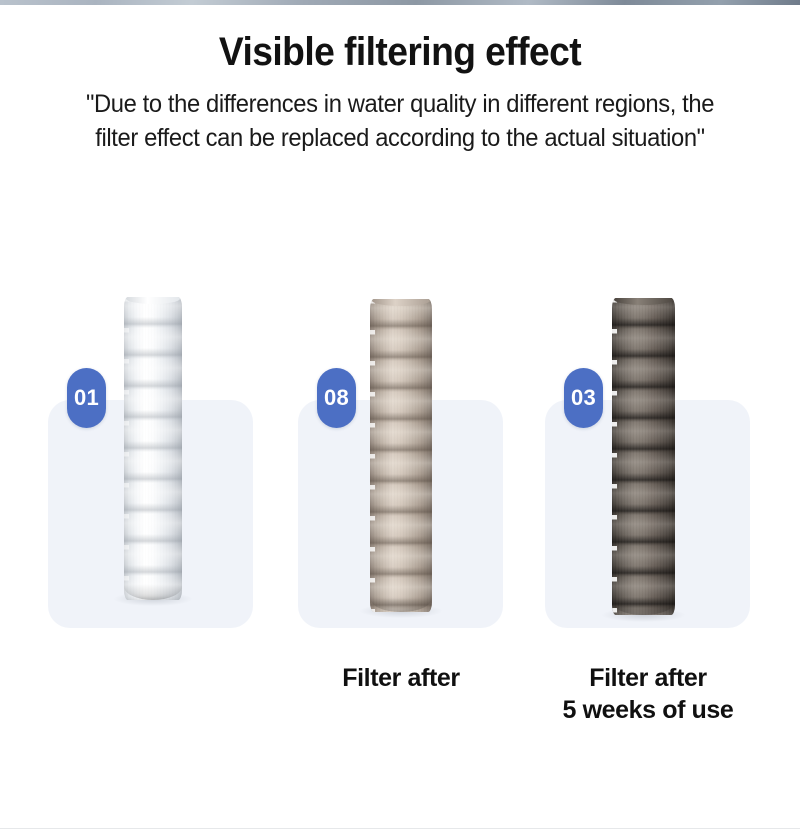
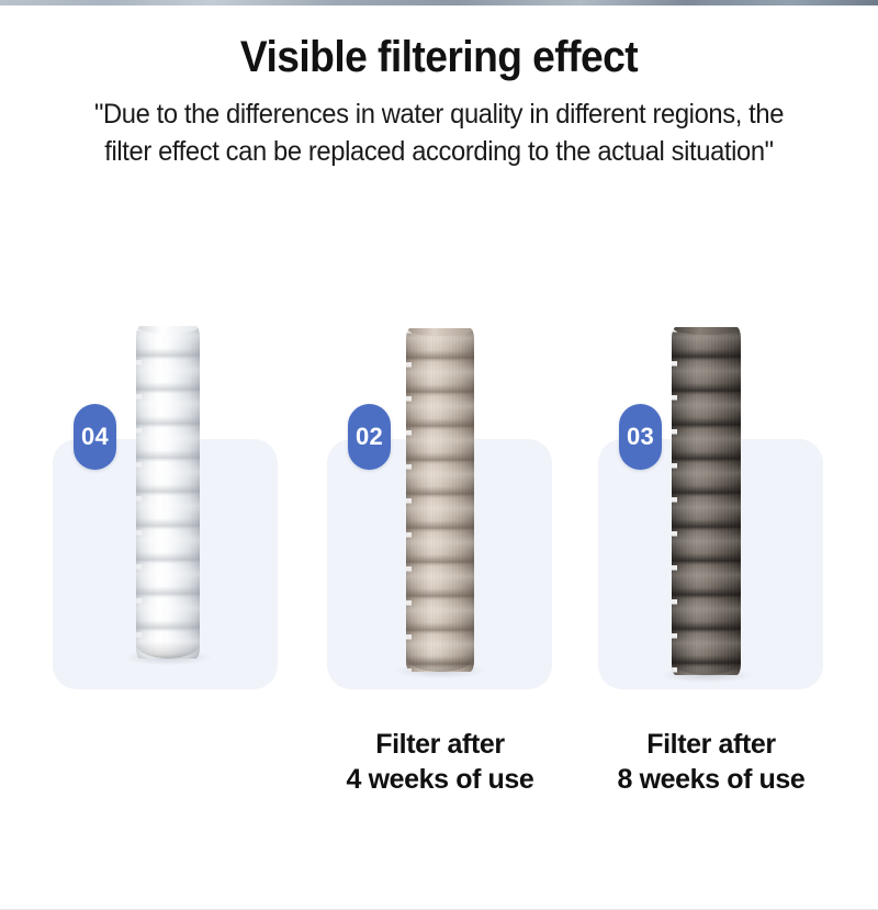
  Visible filtering effect
  "Due to the differences in water quality in different regions, the filter effect can be replaced according to the actual situation"
- 01
+ 04
- 08
+ 02
  Filter after
+ 4 weeks of use
  03
  Filter after
- 5 weeks of use
+ 8 weeks of use
